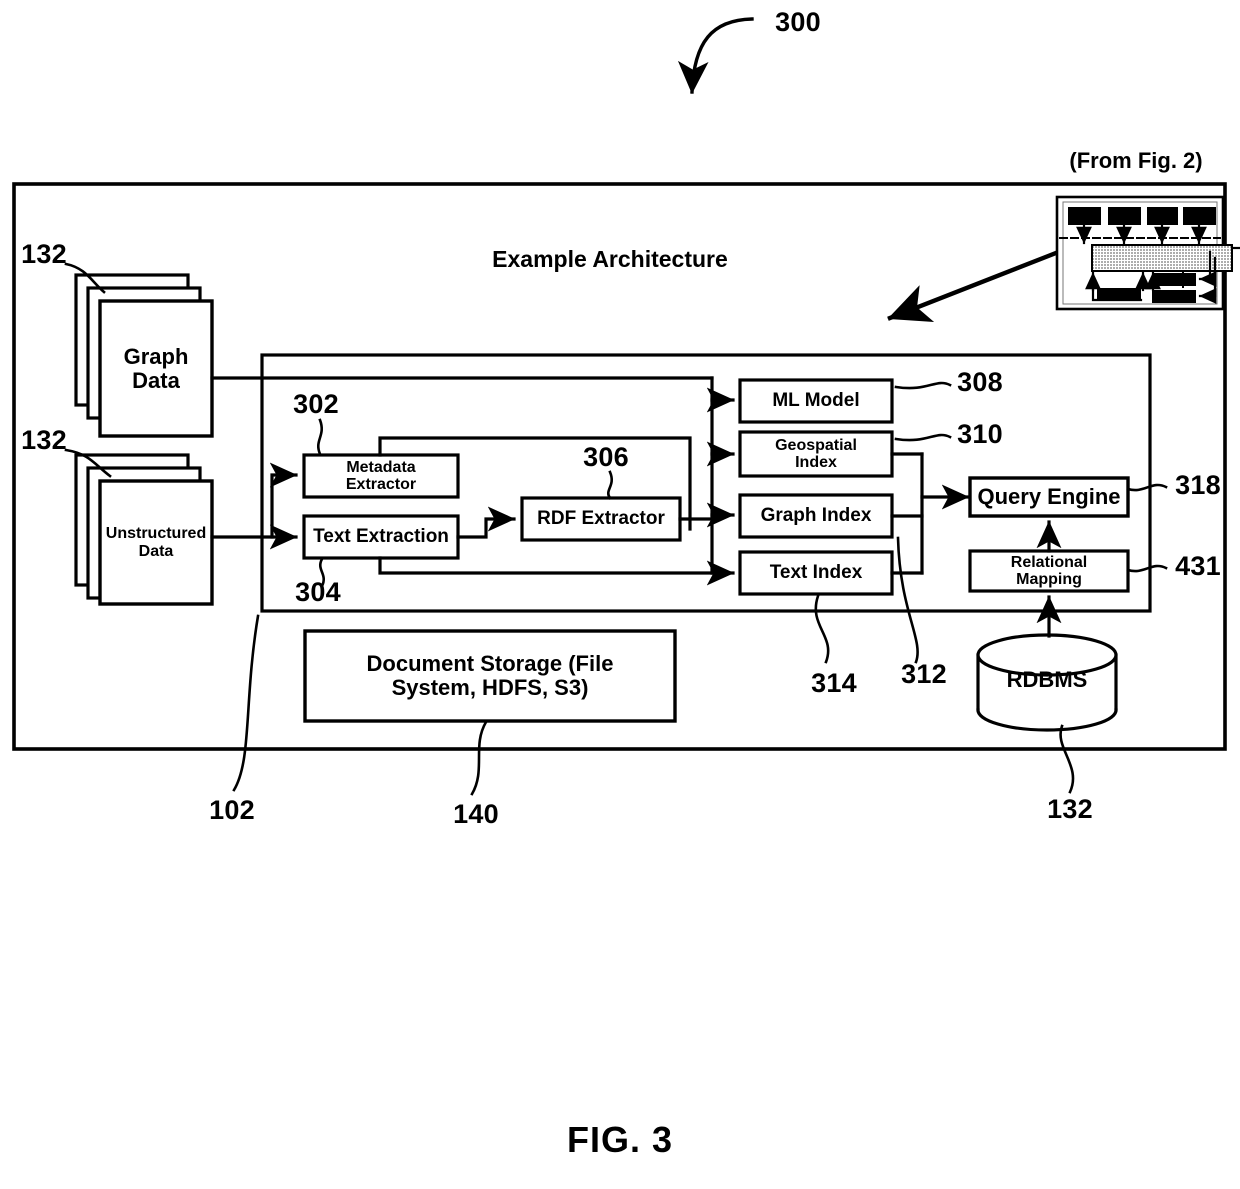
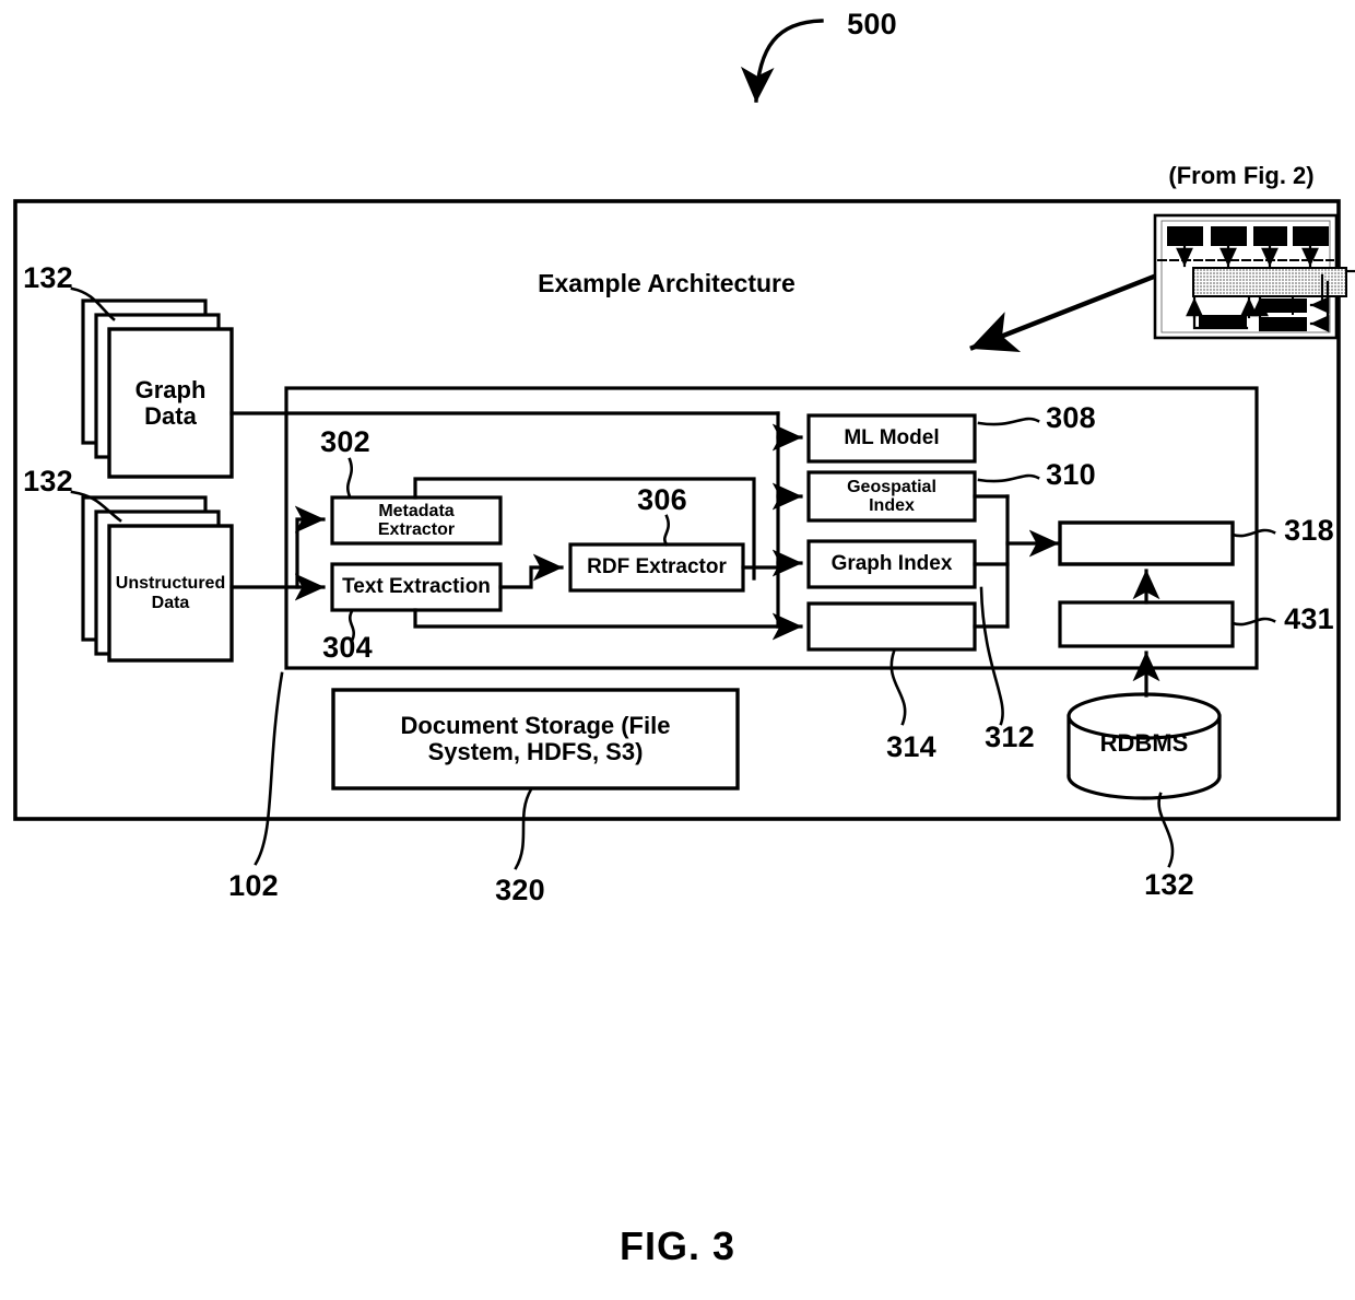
- 300
+ 500
  (From Fig. 2)
  Example Architecture
  Graph
  Data
  Unstructured
  Data
  Metadata
  Extractor
  Text Extraction
  RDF Extractor
  ML Model
  Geospatial
  Index
  Graph Index
- Text Index
- Query Engine
- Relational
- Mapping
  RDBMS
  Document Storage (File
  System, HDFS, S3)
  132
  132
  302
  304
  306
  308
  310
  312
  314
  318
  431
  102
- 140
+ 320
  132
  FIG. 3
